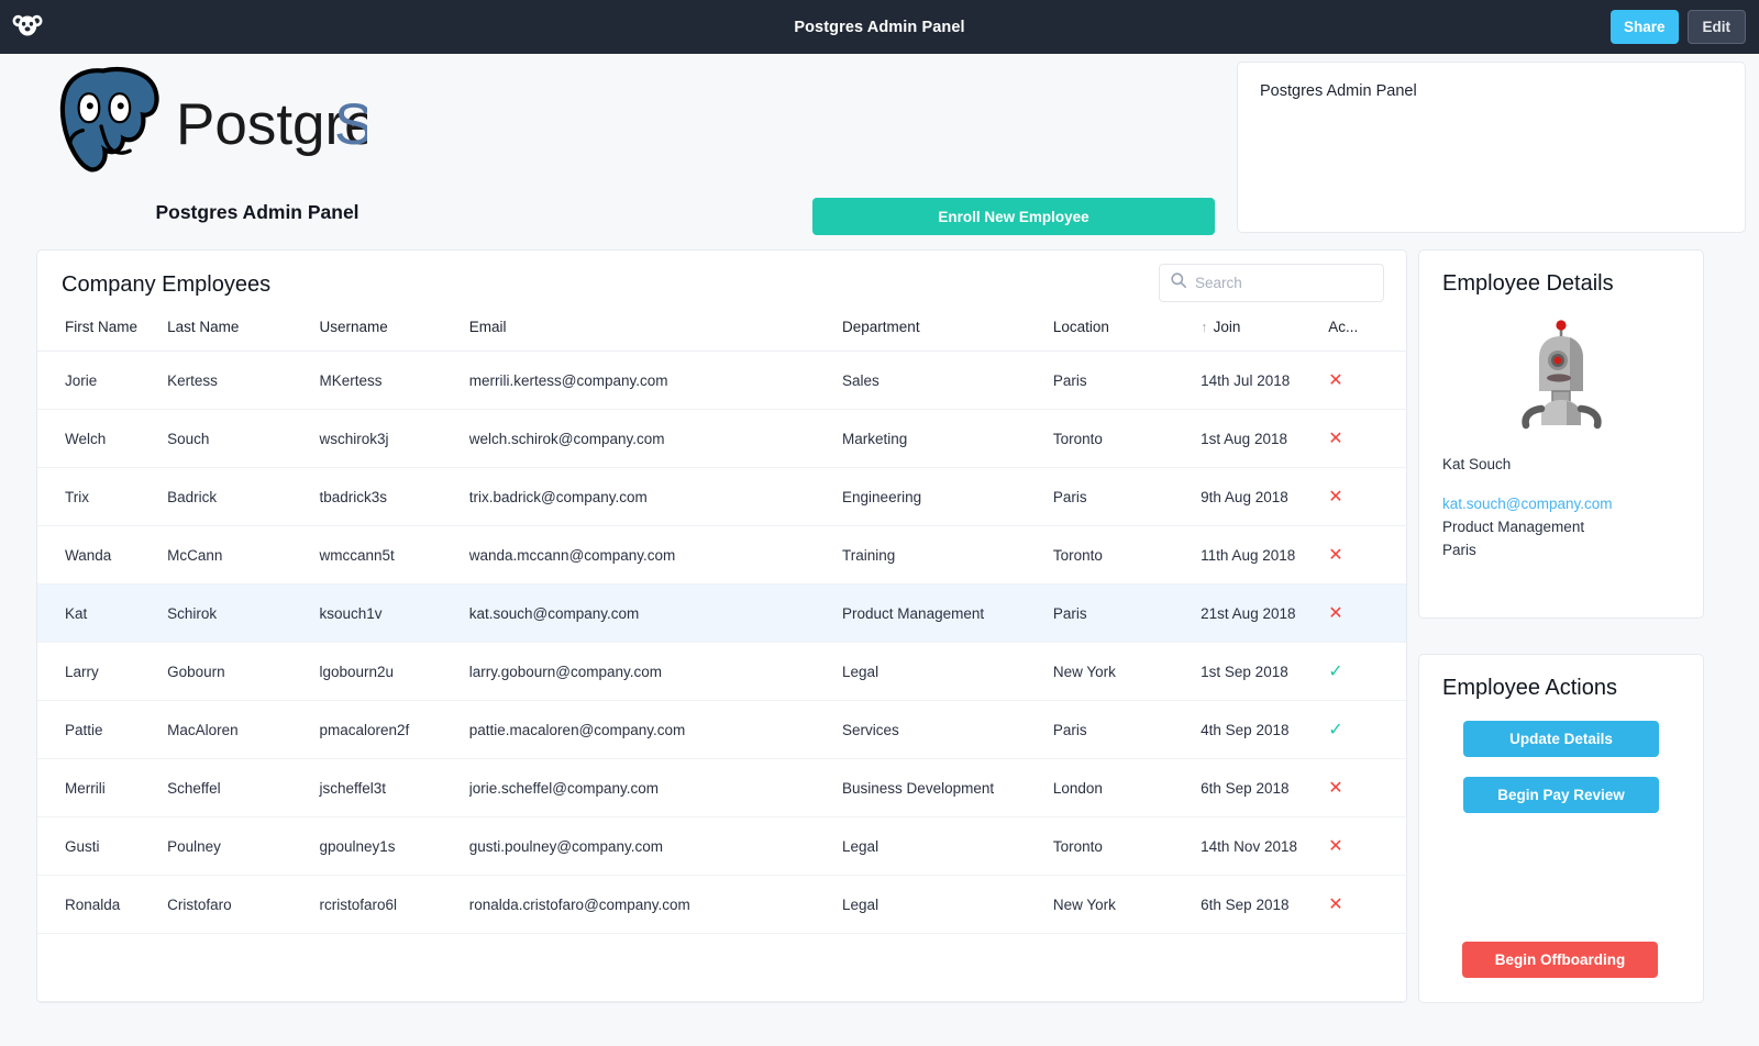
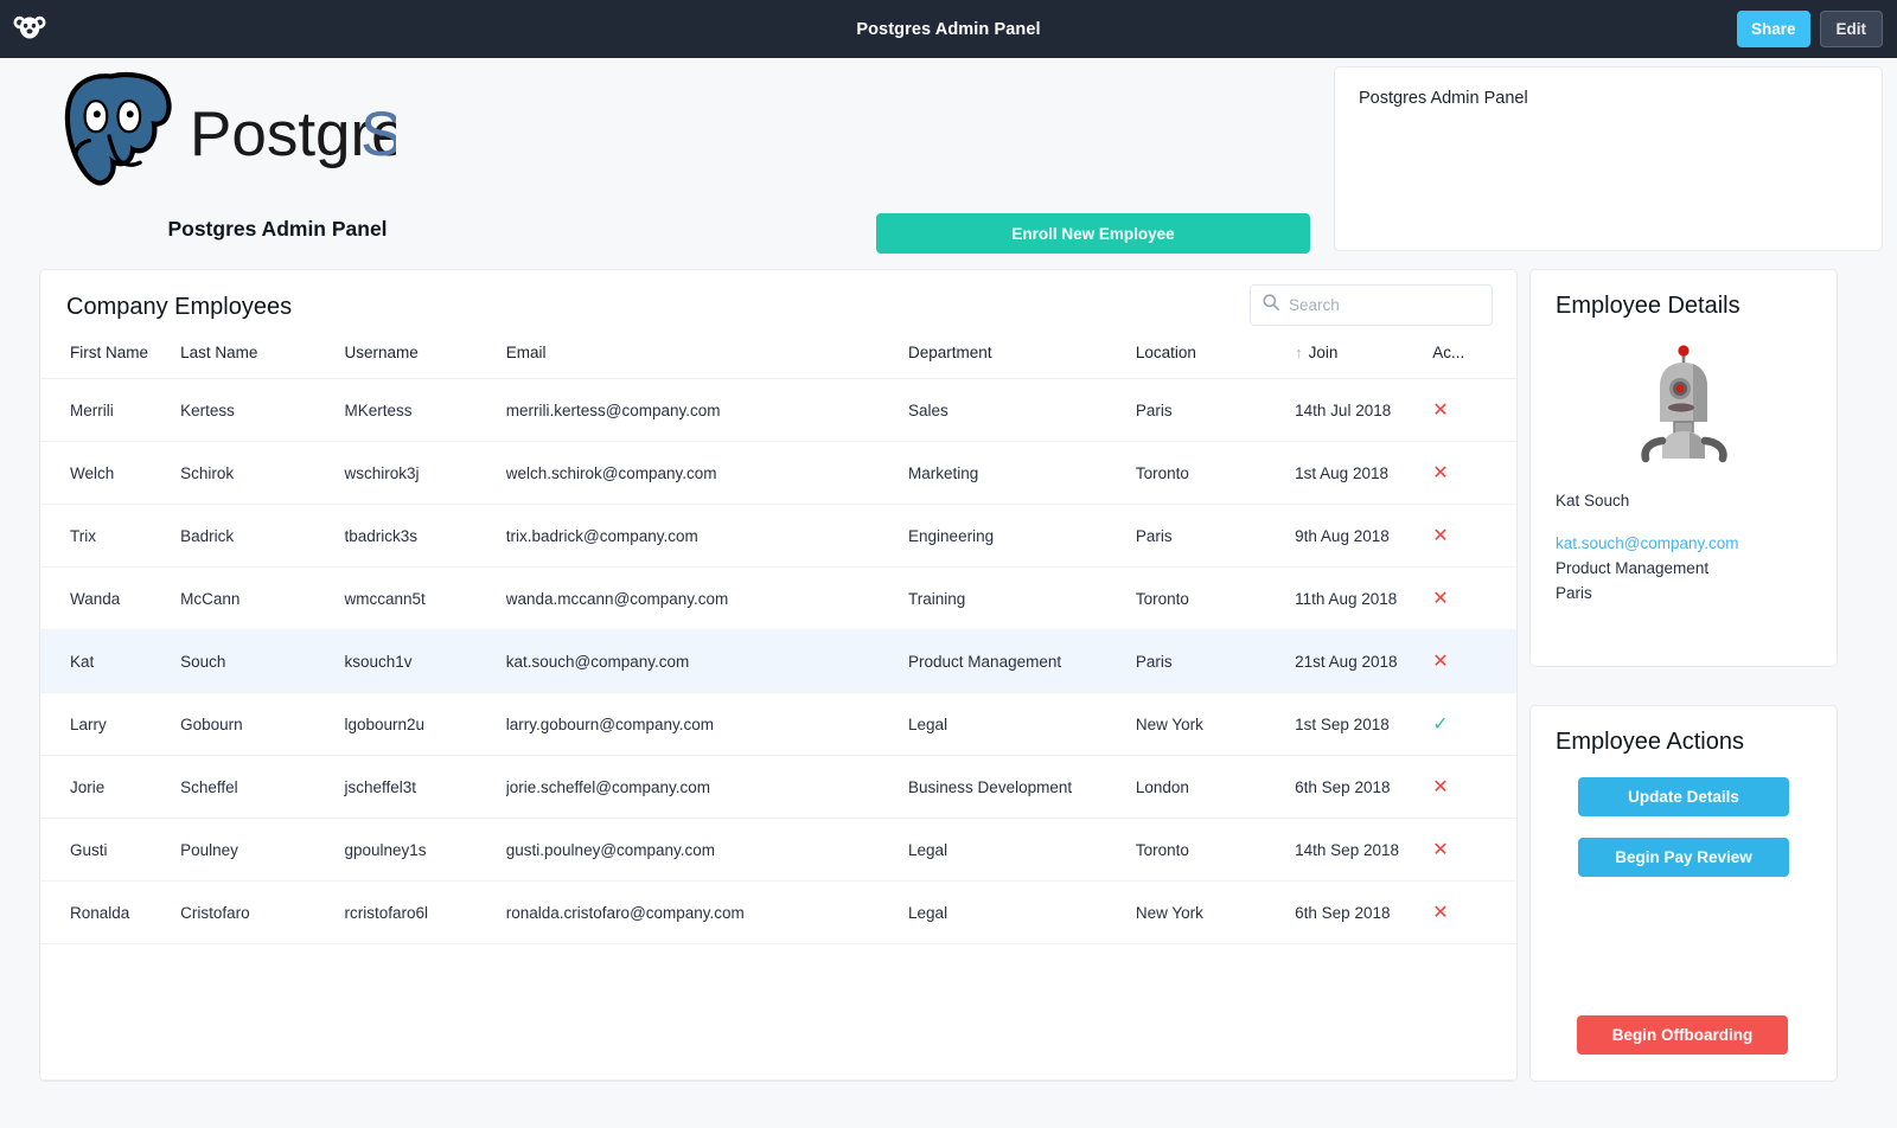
  Postgres Admin Panel
  Share
  Edit
  Postgre
  Postgres Admin Panel
  Enroll New Employee
  Postgres Admin Panel
  Company Employees
  Search
  First Name	Last Name	Username	Email	Department	Location	↑ Join	Ac...
- Jorie	Kertess	MKertess	merrili.kertess@company.com	Sales	Paris	14th Jul 2018	✕
+ Merrili	Kertess	MKertess	merrili.kertess@company.com	Sales	Paris	14th Jul 2018	✕
- Welch	Souch	wschirok3j	welch.schirok@company.com	Marketing	Toronto	1st Aug 2018	✕
+ Welch	Schirok	wschirok3j	welch.schirok@company.com	Marketing	Toronto	1st Aug 2018	✕
  Trix	Badrick	tbadrick3s	trix.badrick@company.com	Engineering	Paris	9th Aug 2018	✕
  Wanda	McCann	wmccann5t	wanda.mccann@company.com	Training	Toronto	11th Aug 2018	✕
- Kat	Schirok	ksouch1v	kat.souch@company.com	Product Management	Paris	21st Aug 2018	✕
+ Kat	Souch	ksouch1v	kat.souch@company.com	Product Management	Paris	21st Aug 2018	✕
  Larry	Gobourn	lgobourn2u	larry.gobourn@company.com	Legal	New York	1st Sep 2018	✓
- Pattie	MacAloren	pmacaloren2f	pattie.macaloren@company.com	Services	Paris	4th Sep 2018	✓
- Merrili	Scheffel	jscheffel3t	jorie.scheffel@company.com	Business Development	London	6th Sep 2018	✕
+ Jorie	Scheffel	jscheffel3t	jorie.scheffel@company.com	Business Development	London	6th Sep 2018	✕
- Gusti	Poulney	gpoulney1s	gusti.poulney@company.com	Legal	Toronto	14th Nov 2018	✕
+ Gusti	Poulney	gpoulney1s	gusti.poulney@company.com	Legal	Toronto	14th Sep 2018	✕
  Ronalda	Cristofaro	rcristofaro6l	ronalda.cristofaro@company.com	Legal	New York	6th Sep 2018	✕
  Employee Details
  Kat Souch
  kat.souch@company.com
  Product Management
  Paris
  Employee Actions
  Update Details
  Begin Pay Review
  Begin Offboarding
